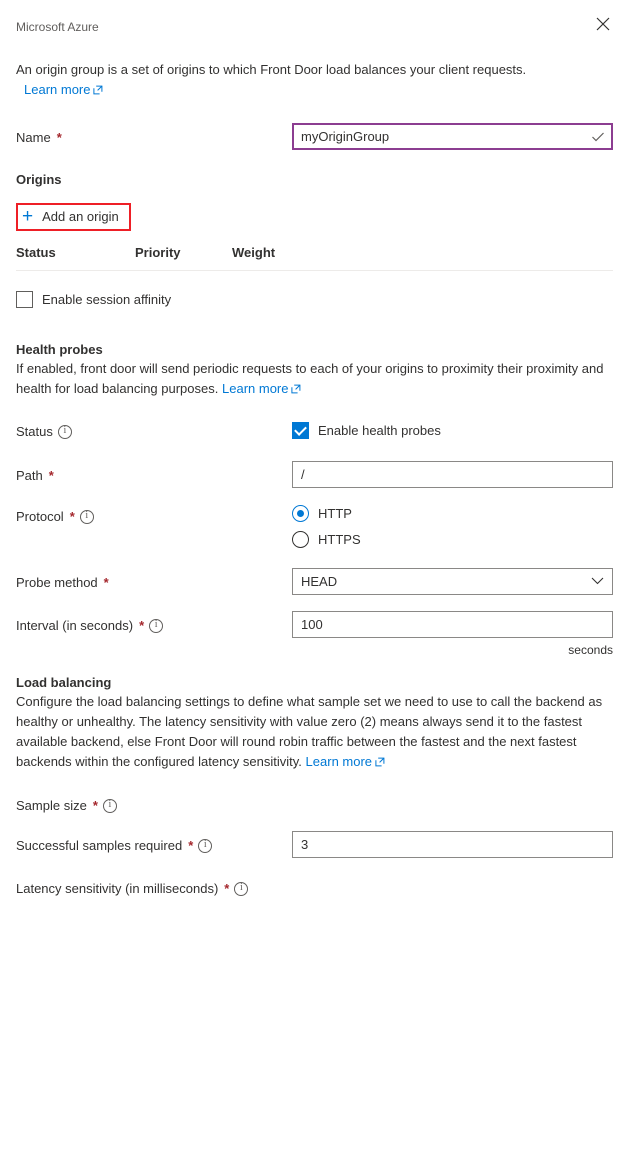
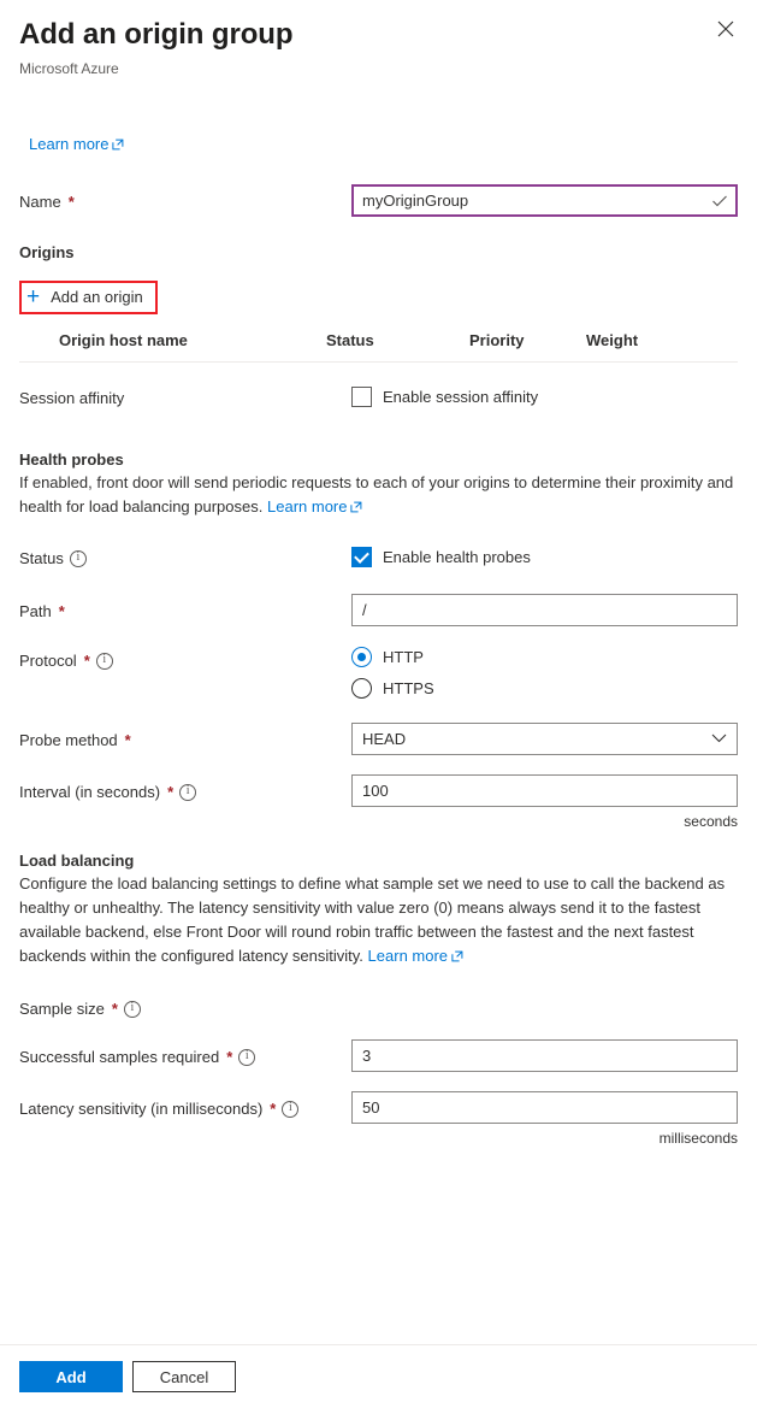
+ Add an origin group
  Microsoft Azure
- An origin group is a set of origins to which Front Door load balances your client requests.
  Learn more
  Name
  *
  myOriginGroup
  Origins
  +
  Add an origin
+ Origin host name
  Status
  Priority
  Weight
+ Session affinity
  Enable session affinity
  Health probes
- If enabled, front door will send periodic requests to each of your origins to proximity their proximity and health for load balancing purposes. Learn more
+ If enabled, front door will send periodic requests to each of your origins to determine their proximity and health for load balancing purposes. Learn more
  Status
  Enable health probes
  Path
  *
  /
  Protocol
  *
  HTTP
  HTTPS
  Probe method
  *
  HEAD
  Interval (in seconds)
  *
  100
  seconds
  Load balancing
- Configure the load balancing settings to define what sample set we need to use to call the backend as healthy or unhealthy. The latency sensitivity with value zero (2) means always send it to the fastest available backend, else Front Door will round robin traffic between the fastest and the next fastest backends within the configured latency sensitivity. Learn more
+ Configure the load balancing settings to define what sample set we need to use to call the backend as healthy or unhealthy. The latency sensitivity with value zero (0) means always send it to the fastest available backend, else Front Door will round robin traffic between the fastest and the next fastest backends within the configured latency sensitivity. Learn more
  Sample size
  *
  Successful samples required
  *
  3
  Latency sensitivity (in milliseconds)
  *
+ 50
+ milliseconds
+ Add
+ Cancel
